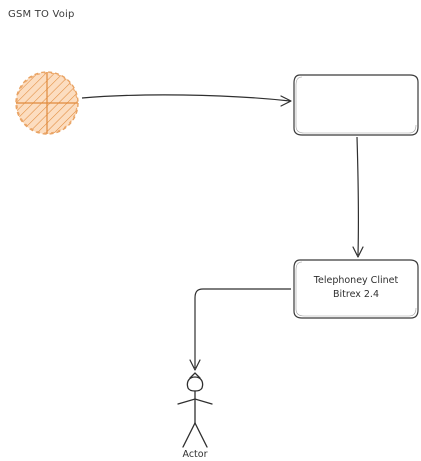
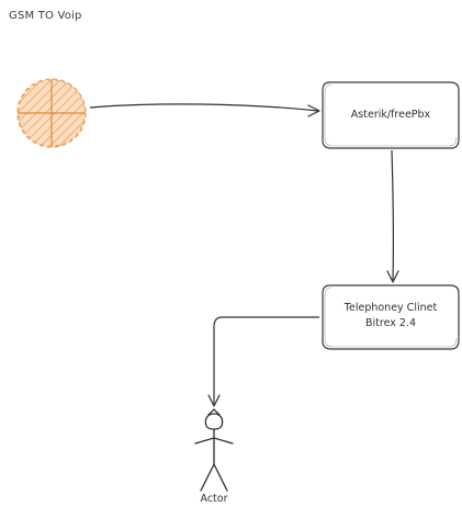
  GSM TO Voip
+ Asterik/freePbx
  Telephoney Clinet
  Bitrex 2.4
  Actor
